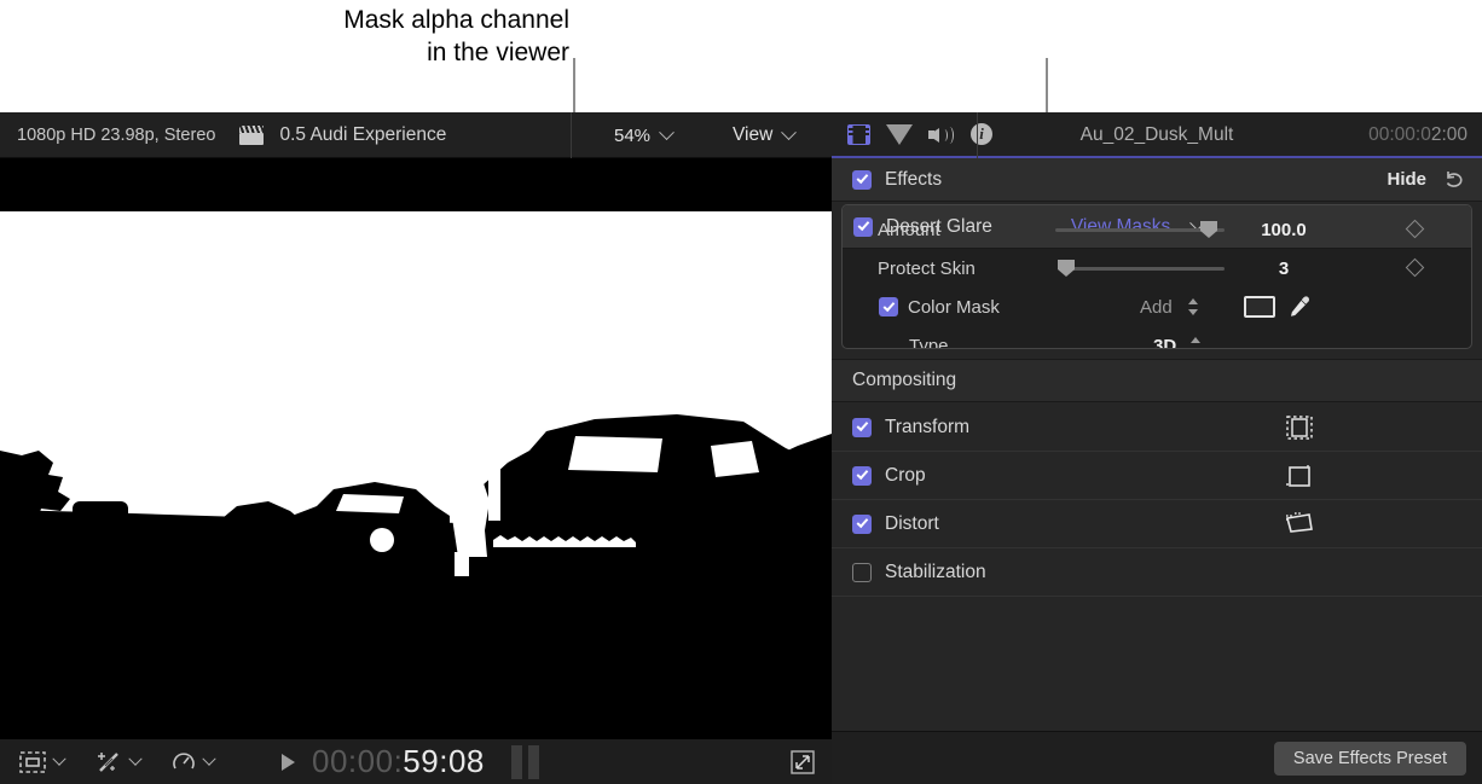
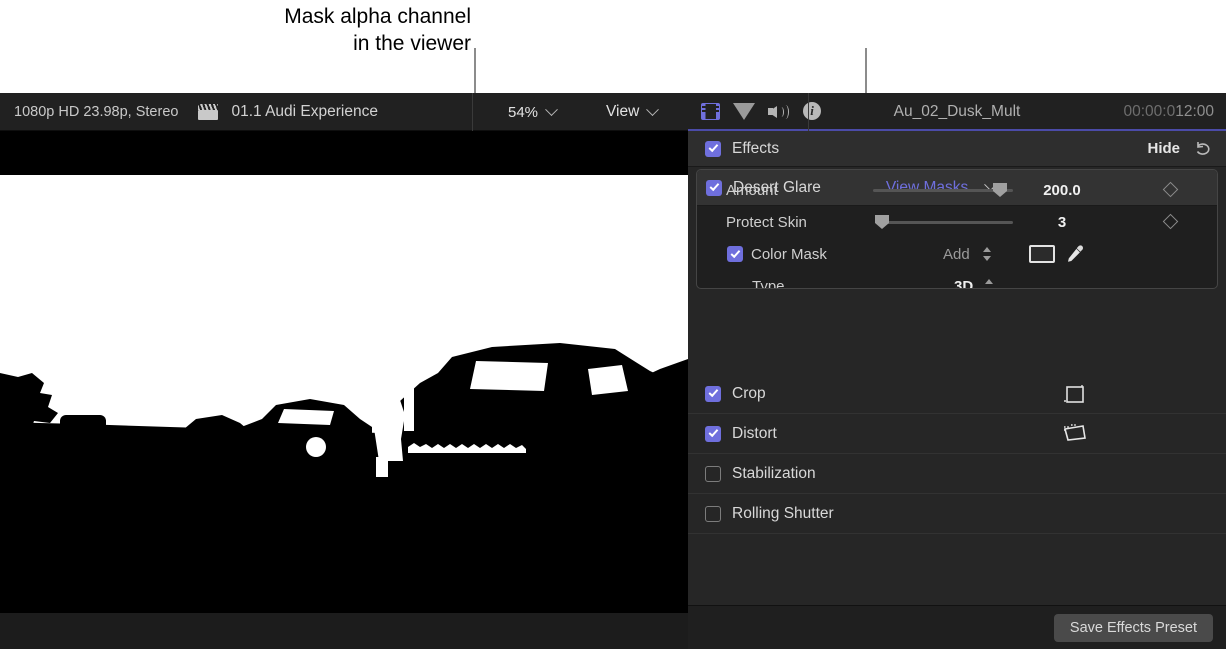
  Mask alpha channel
  in the viewer
  1080p HD 23.98p, Stereo
- 0.5 Audi Experience
+ 01.1 Audi Experience
  54%
  View
- 00:00:59:08
  i
  Au_02_Dusk_Mult
  00:00:0
- 2:00
+ 12:00
  Effects
  Hide
  Desert Glare
  View Masks
  Amount
- 100.0
+ 200.0
  Protect Skin
  3
  Color Mask
  Add
  Type
  3D
- Compositing
- Transform
  Crop
  Distort
  Stabilization
+ Rolling Shutter
  Save Effects Preset
